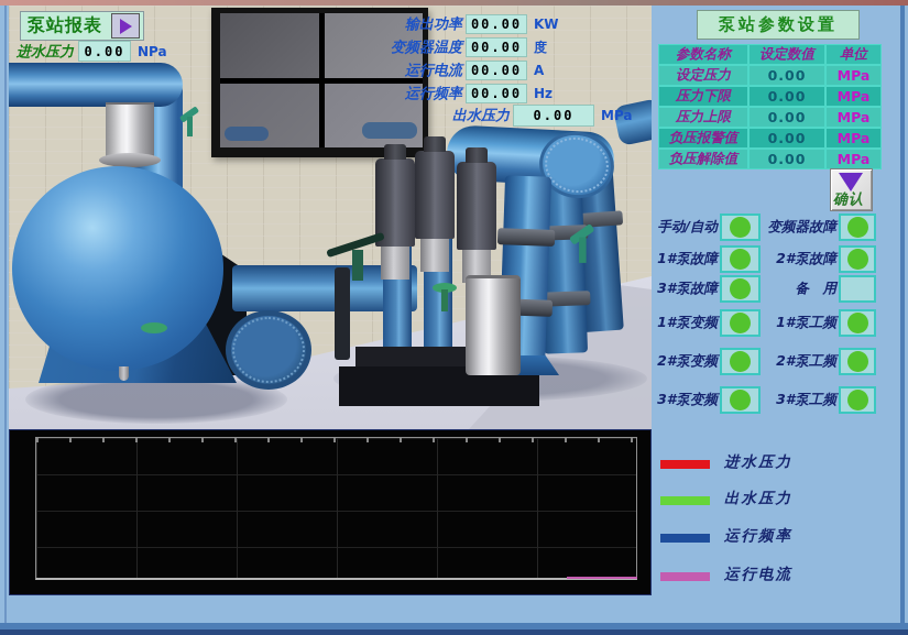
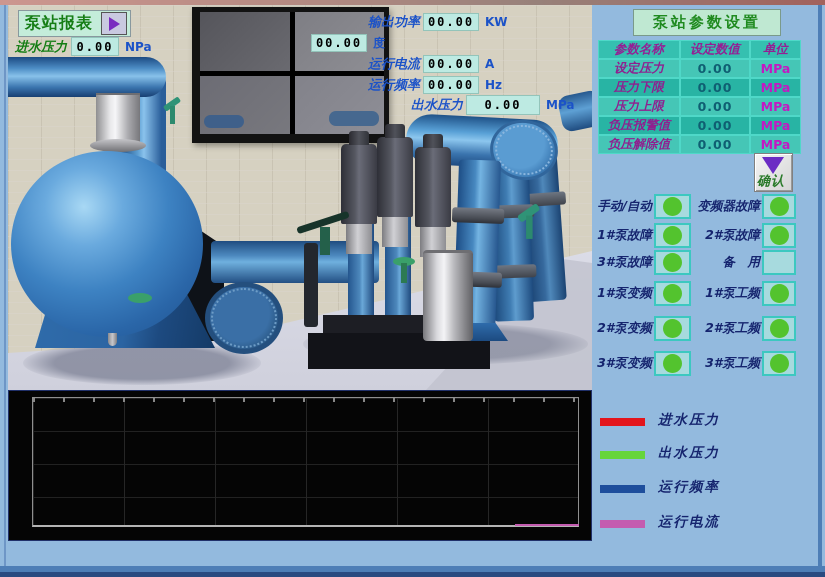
  泵站报表
  进水压力
  0.00
  NPa
  输出功率
  00.00
  KW
- 变频器温度
  00.00
  度
  运行电流
  00.00
  A
  运行频率
  00.00
  Hz
  出水压力
  0.00
  MPa
  泵站参数设置
  参数名称
  设定数值
  单位
  设定压力
  0.00
  MPa
  压力下限
  0.00
  MPa
  压力上限
  0.00
  MPa
  负压报警值
  0.00
  MPa
  负压解除值
  0.00
  MPa
  确认
  手动/自动
  变频器故障
  1#泵故障
  2#泵故障
  3#泵故障
  备 用
  1#泵变频
  1#泵工频
  2#泵变频
  2#泵工频
  3#泵变频
  3#泵工频
  进水压力
  出水压力
  运行频率
  运行电流
